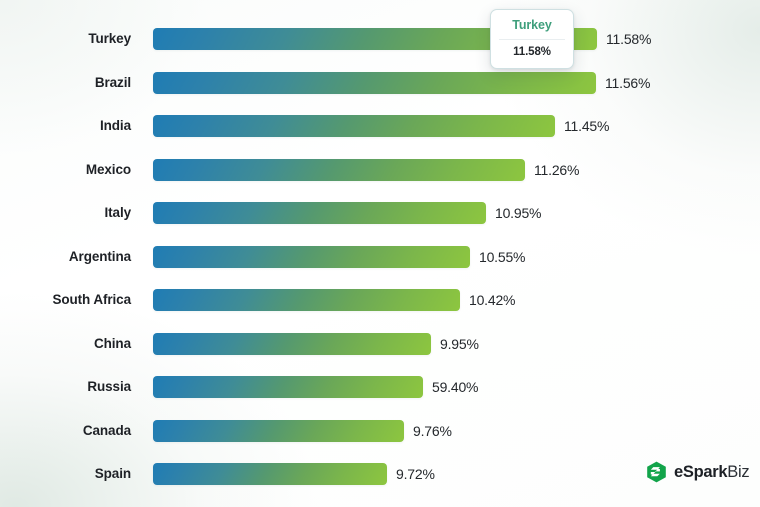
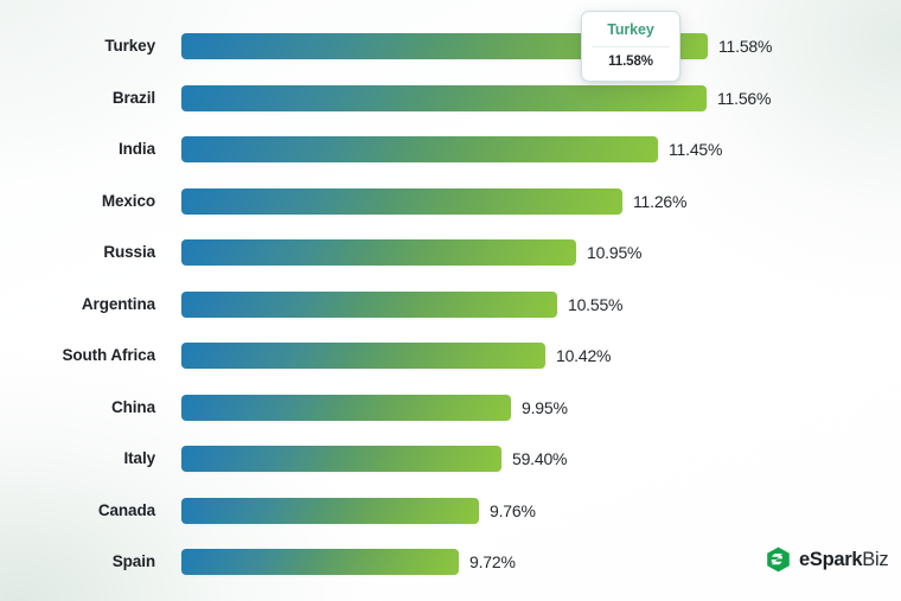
  Turkey
  11.58%
  Brazil
  11.56%
  India
  11.45%
  Mexico
  11.26%
- Italy
+ Russia
  10.95%
  Argentina
  10.55%
  South Africa
  10.42%
  China
  9.95%
- Russia
+ Italy
  59.40%
  Canada
  9.76%
  Spain
  9.72%
  Turkey
  11.58%
  eSparkBiz
